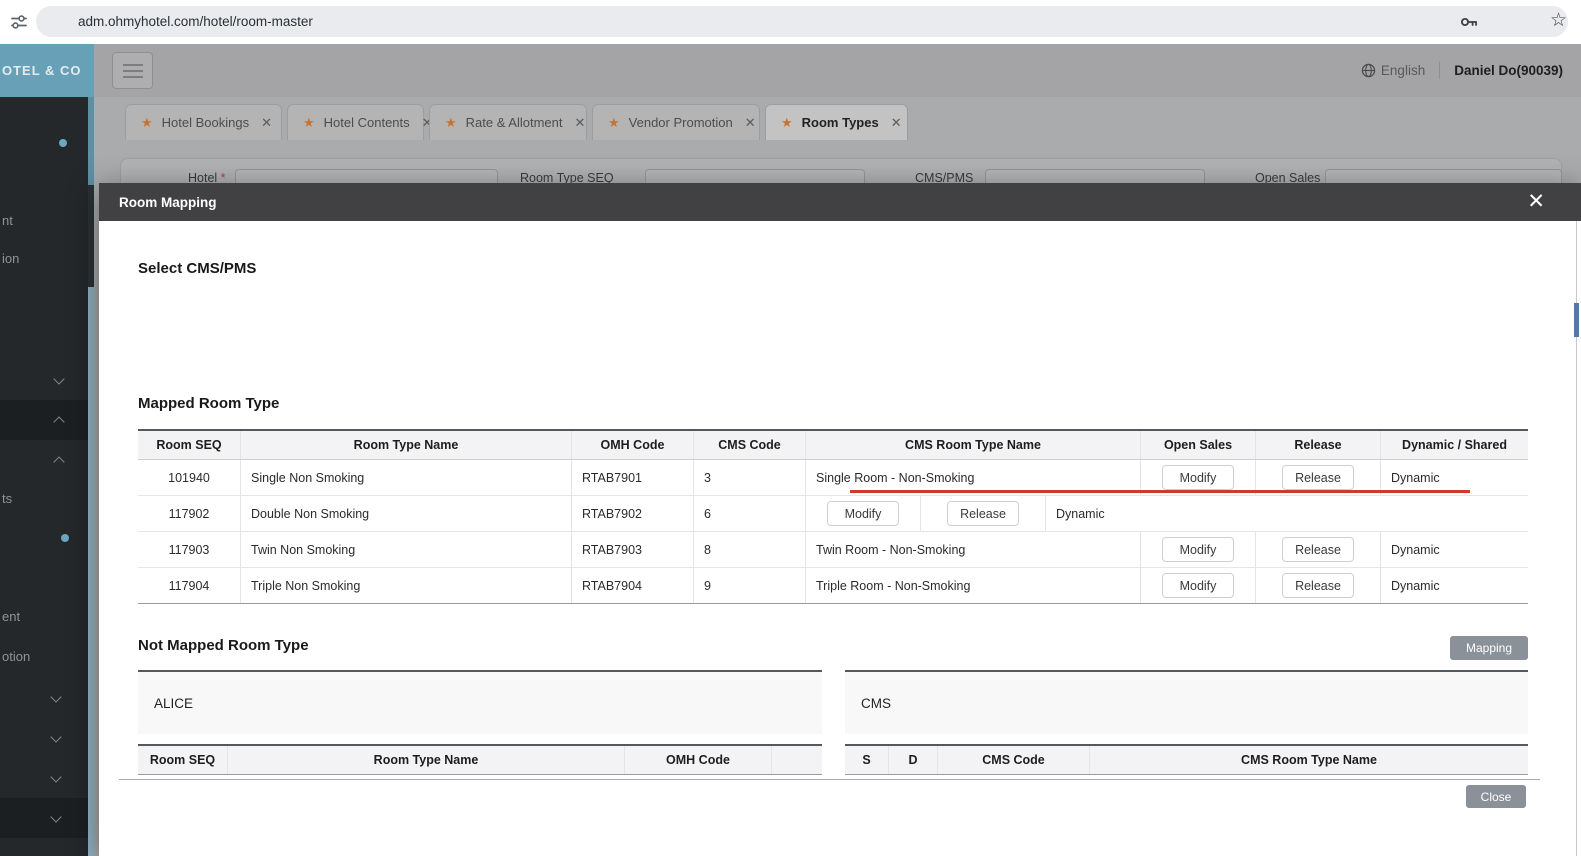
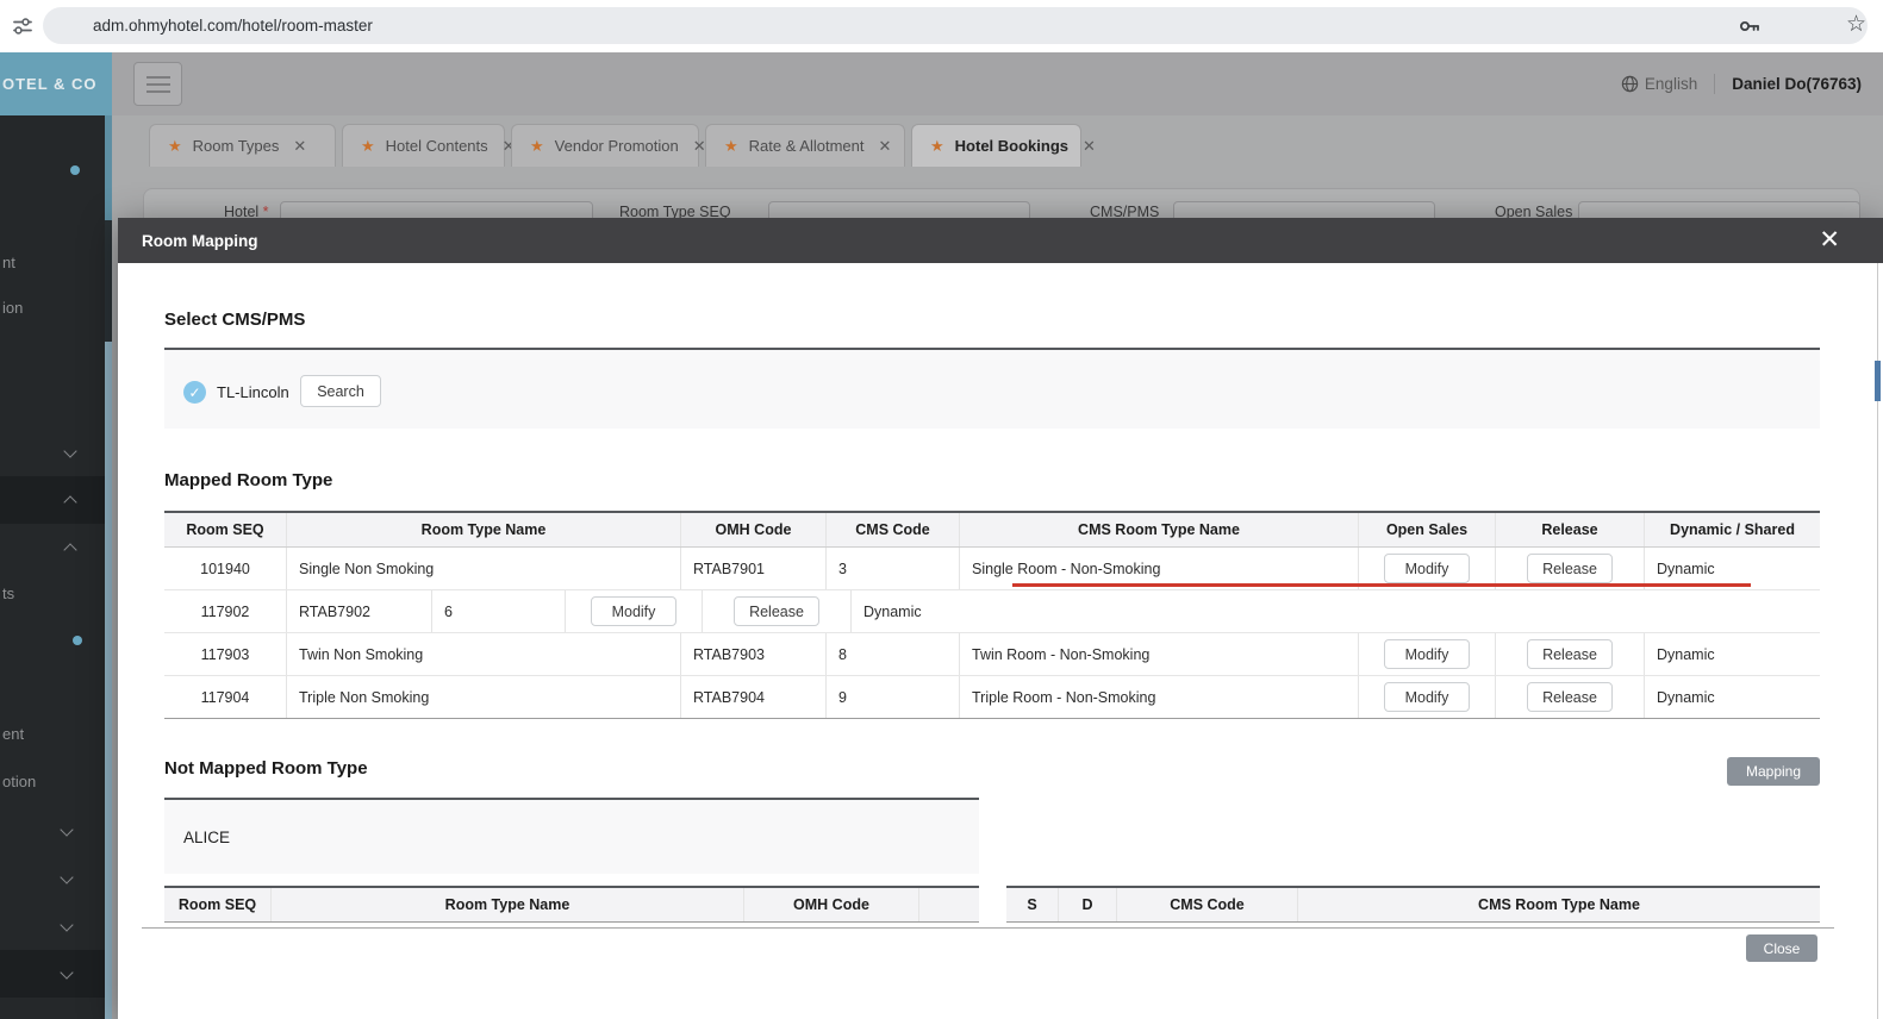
  adm.ohmyhotel.com/hotel/room-master
  ☆
  OTEL & CO
  English
- Daniel Do(90039)
+ Daniel Do(76763)
  ★
- Hotel Bookings
+ Room Types
  ✕
  ★
  Hotel Contents
  ✕
  ★
- Rate & Allotment
+ Vendor Promotion
  ✕
  ★
- Vendor Promotion
+ Rate & Allotment
  ✕
  ★
- Room Types
+ Hotel Bookings
  ✕
  Hotel *
  Room Type SEQ
  CMS/PMS
  Open Sales
  nt
  ion
  ts
  ent
  otion
  Room Mapping
  ✕
  Select CMS/PMS
+ ✓
+ TL-Lincoln
+ Search
  Mapped Room Type
  Room SEQ
  Room Type Name
  OMH Code
  CMS Code
  CMS Room Type Name
  Open Sales
  Release
  Dynamic / Shared
  101940
  Single Non Smoking
  RTAB7901
  3
  Single Room - Non-Smoking
  Modify
  Release
  Dynamic
  117902
- Double Non Smoking
  RTAB7902
  6
  Modify
  Release
  Dynamic
  117903
  Twin Non Smoking
  RTAB7903
  8
  Twin Room - Non-Smoking
  Modify
  Release
  Dynamic
  117904
  Triple Non Smoking
  RTAB7904
  9
  Triple Room - Non-Smoking
  Modify
  Release
  Dynamic
  Not Mapped Room Type
  Mapping
  ALICE
  Room SEQ
  Room Type Name
  OMH Code
- CMS
  S
  D
  CMS Code
  CMS Room Type Name
  Close
